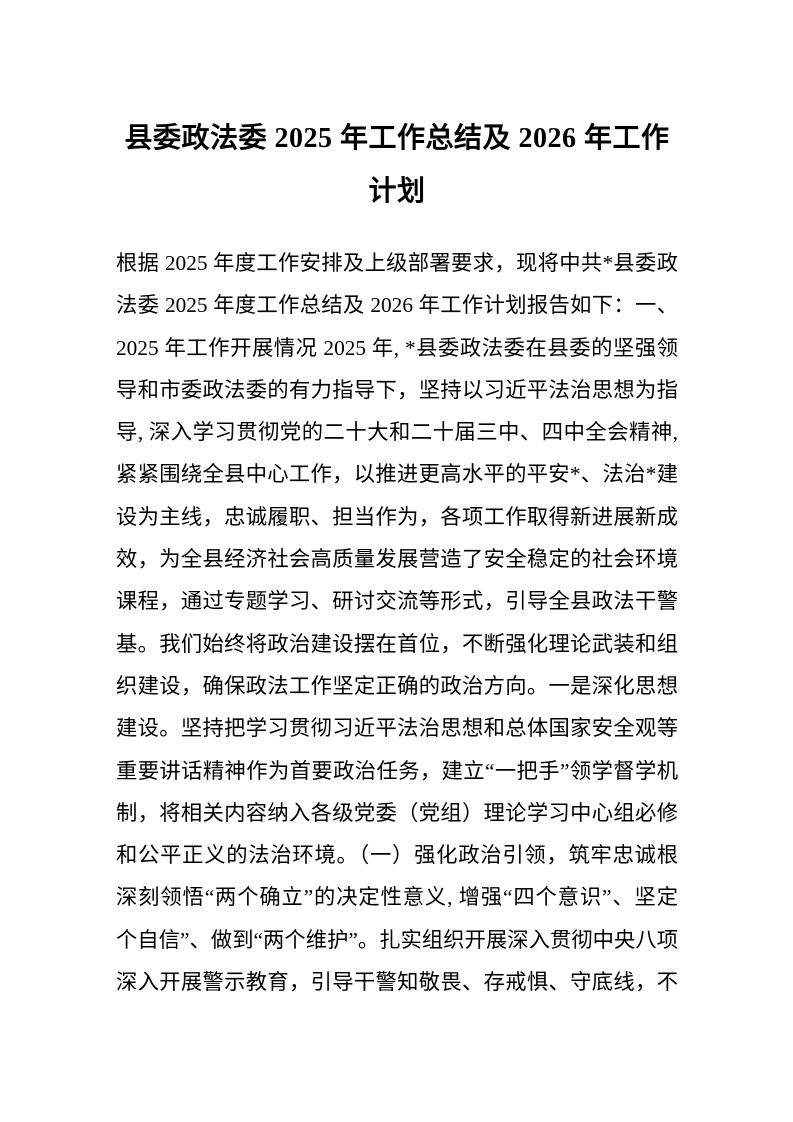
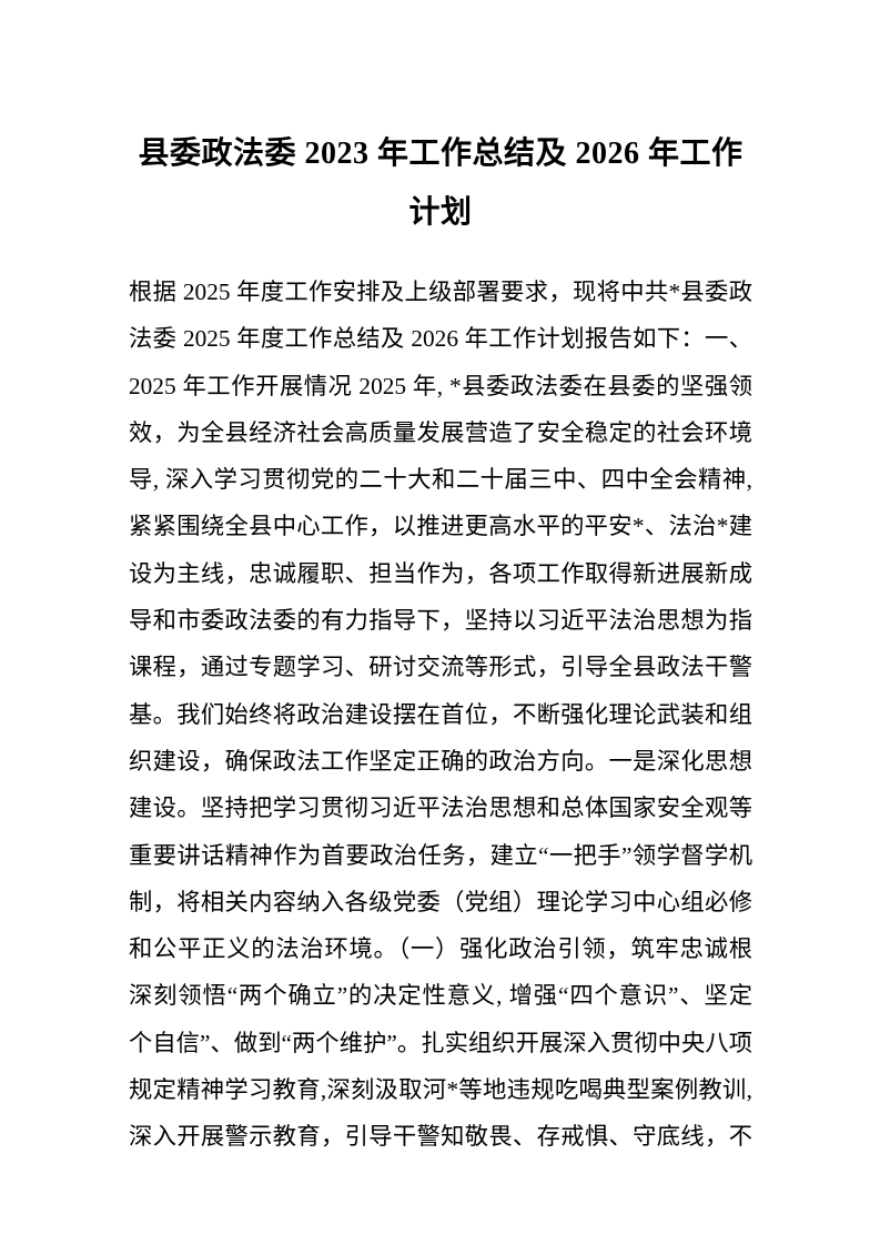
- 县委政法委 2025 年工作总结及 2026 年工作
+ 县委政法委 2023 年工作总结及 2026 年工作
  计划
  根据 2025 年度工作安排及上级部署要求，现将中共*县委政
  法委 2025 年度工作总结及 2026 年工作计划报告如下：一、
  2025 年工作开展情况 2025 年, *县委政法委在县委的坚强领
- 导和市委政法委的有力指导下，坚持以习近平法治思想为指
+ 效，为全县经济社会高质量发展营造了安全稳定的社会环境
  导, 深入学习贯彻党的二十大和二十届三中、四中全会精神,
  紧紧围绕全县中心工作，以推进更高水平的平安*、法治*建
  设为主线，忠诚履职、担当作为，各项工作取得新进展新成
- 效，为全县经济社会高质量发展营造了安全稳定的社会环境
+ 导和市委政法委的有力指导下，坚持以习近平法治思想为指
  课程，通过专题学习、研讨交流等形式，引导全县政法干警
  基。我们始终将政治建设摆在首位，不断强化理论武装和组
  织建设，确保政法工作坚定正确的政治方向。一是深化思想
  建设。坚持把学习贯彻习近平法治思想和总体国家安全观等
  重要讲话精神作为首要政治任务，建立“一把手”领学督学机
  制，将相关内容纳入各级党委（党组）理论学习中心组必修
  和公平正义的法治环境。（一）强化政治引领，筑牢忠诚根
  深刻领悟“两个确立”的决定性意义, 增强“四个意识”、坚定
  个自信”、做到“两个维护”。扎实组织开展深入贯彻中央八项
+ 规定精神学习教育,深刻汲取河*等地违规吃喝典型案例教训,
  深入开展警示教育，引导干警知敬畏、存戒惧、守底线，不
